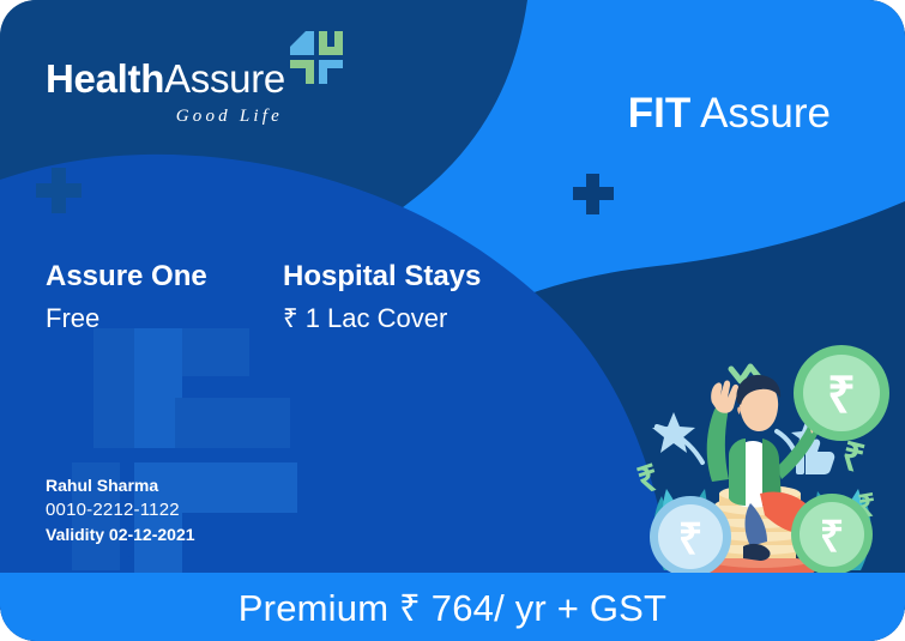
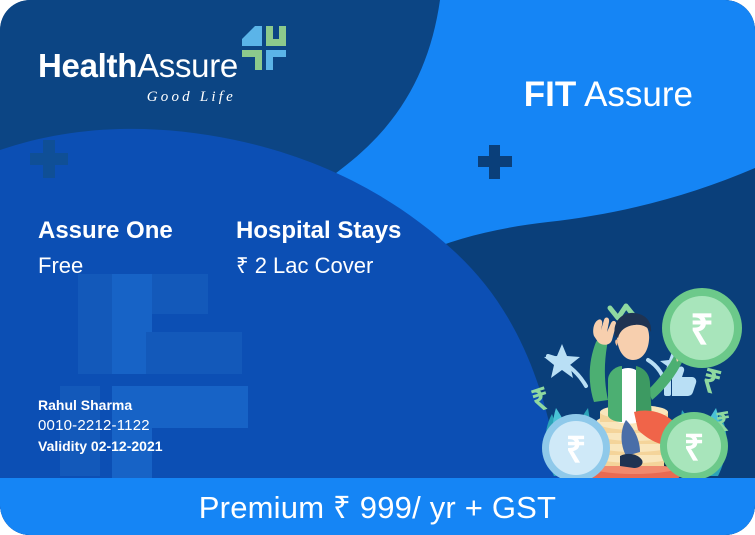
  HealthAssure
  Good Life
  FIT Assure
  Assure One
  Free
  Hospital Stays
- ₹ 1 Lac Cover
+ ₹ 2 Lac Cover
  Rahul Sharma
  0010-2212-1122
  Validity 02-12-2021
  ₹
  ₹
  ₹
- Premium ₹ 764/ yr + GST
+ Premium ₹ 999/ yr + GST
